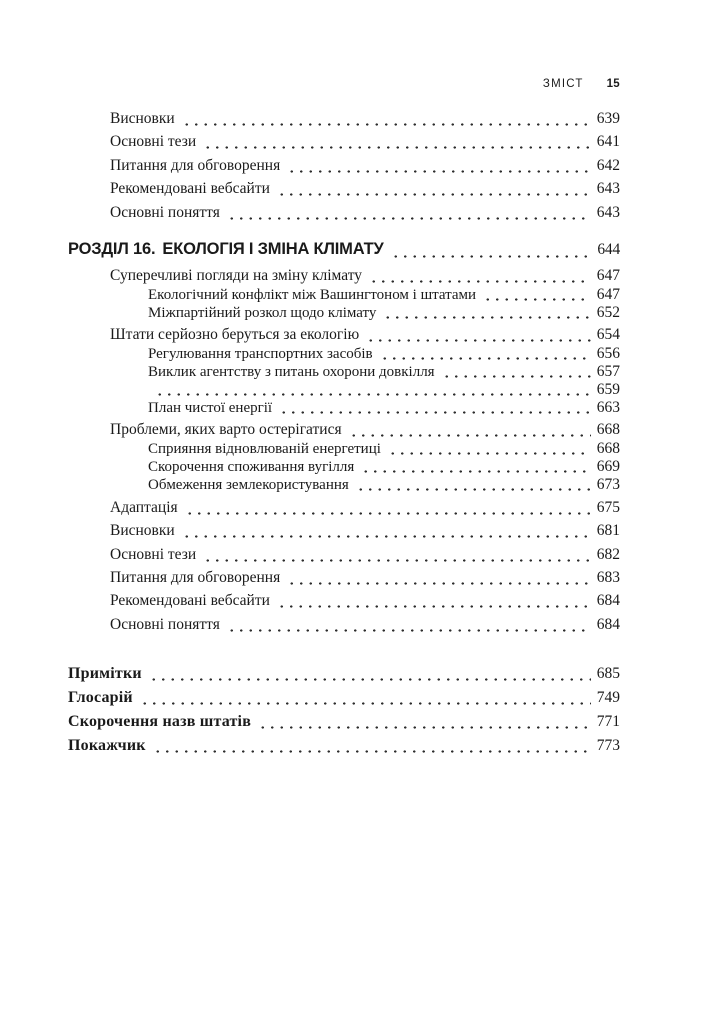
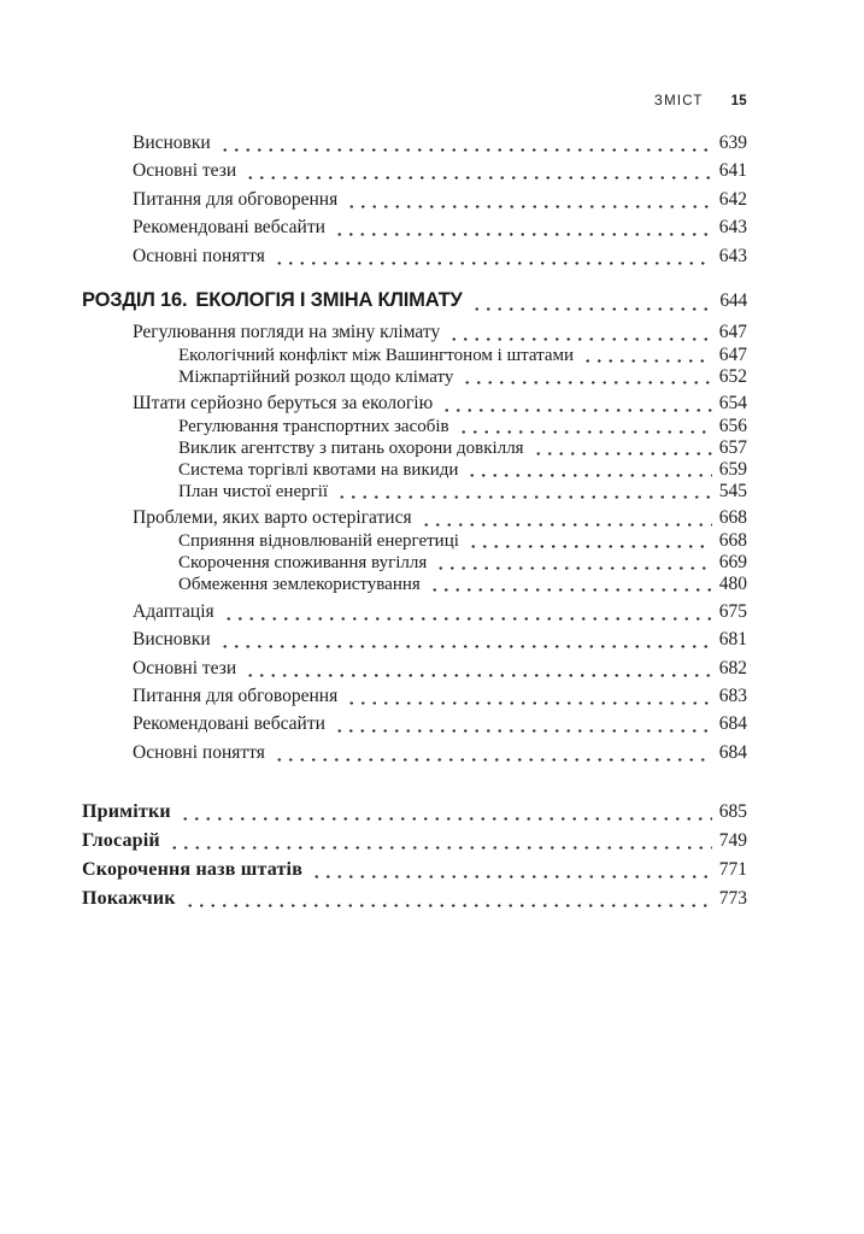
  ЗМІСТ
  15
  Висновки
  639
  Основні тези
  641
  Питання для обговорення
  642
  Рекомендовані вебсайти
  643
  Основні поняття
  643
  РОЗДІЛ 16.
  ЕКОЛОГІЯ І ЗМІНА КЛІМАТУ
  644
- Суперечливі погляди на зміну клімату
+ Регулювання погляди на зміну клімату
  647
  Екологічний конфлікт між Вашингтоном і штатами
  647
  Міжпартійний розкол щодо клімату
  652
  Штати серйозно беруться за екологію
  654
  Регулювання транспортних засобів
  656
  Виклик агентству з питань охорони довкілля
  657
+ Система торгівлі квотами на викиди
  659
  План чистої енергії
- 663
+ 545
  Проблеми, яких варто остерігатися
  668
  Сприяння відновлюваній енергетиці
  668
  Скорочення споживання вугілля
  669
  Обмеження землекористування
- 673
+ 480
  Адаптація
  675
  Висновки
  681
  Основні тези
  682
  Питання для обговорення
  683
  Рекомендовані вебсайти
  684
  Основні поняття
  684
  Примітки
  685
  Глосарій
  749
  Скорочення назв штатів
  771
  Покажчик
  773
